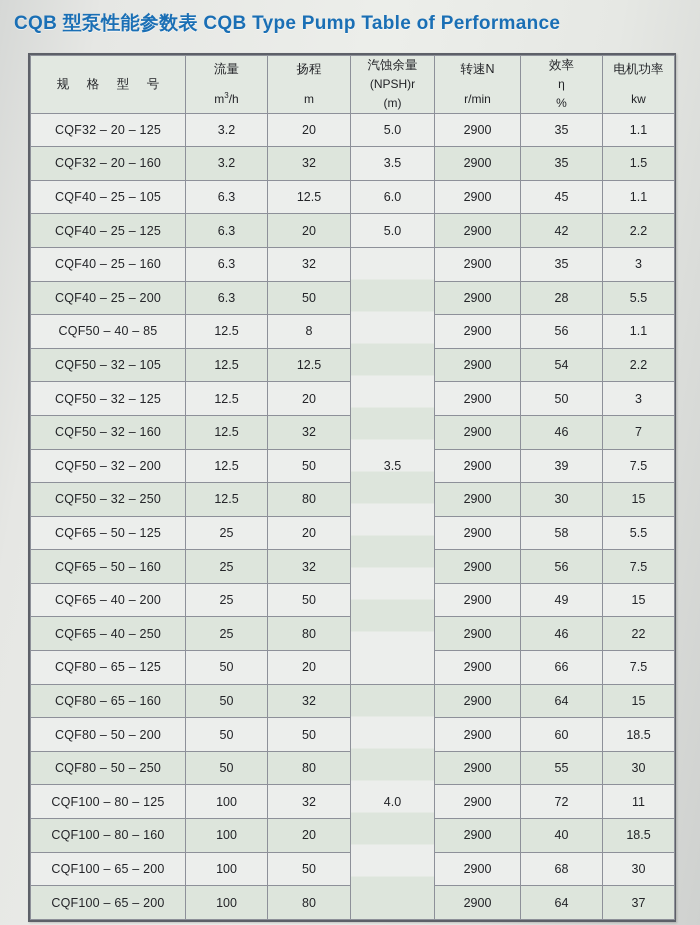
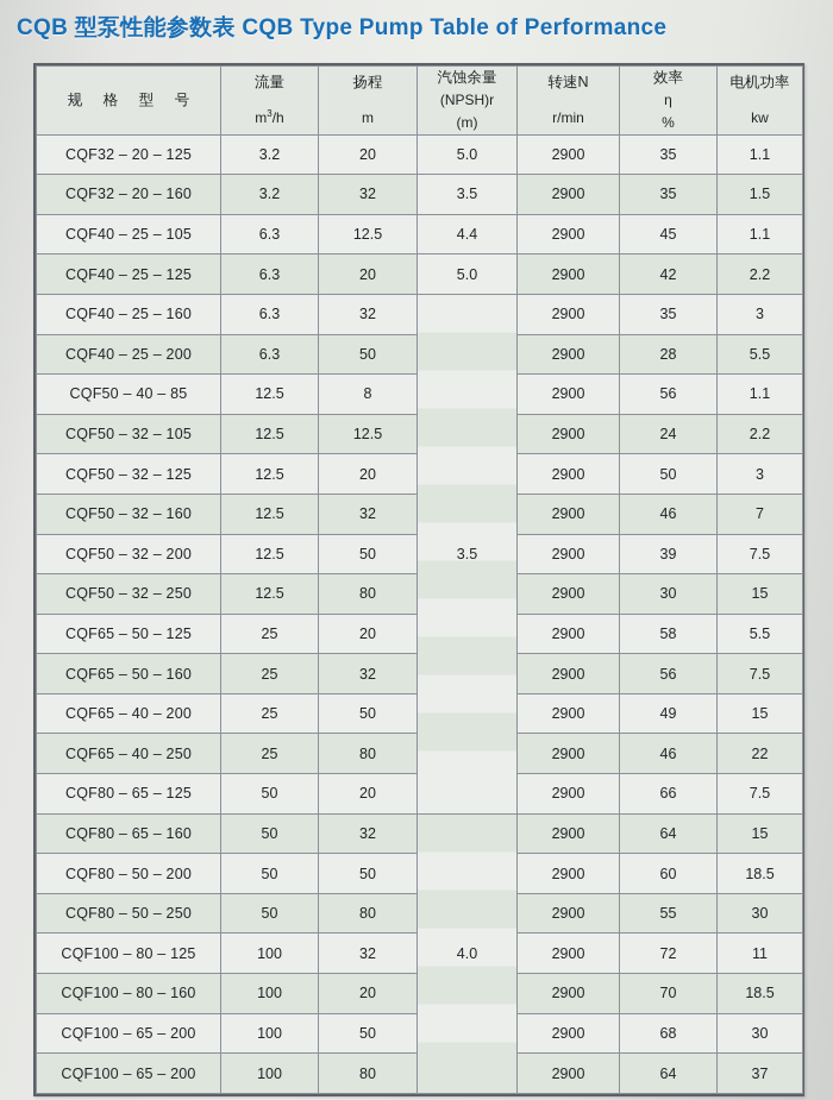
  CQB 型泵性能参数表 CQB Type Pump Table of Performance
  规 格 型 号	流量 m3/h	扬程 m	汽蚀余量 (NPSH)r (m)	转速N r/min	效率 η %	电机功率 kw
  CQF32 – 20 – 125	3.2	20	5.0	2900	35	1.1
  CQF32 – 20 – 160	3.2	32	3.5	2900	35	1.5
- CQF40 – 25 – 105	6.3	12.5	6.0	2900	45	1.1
+ CQF40 – 25 – 105	6.3	12.5	4.4	2900	45	1.1
  CQF40 – 25 – 125	6.3	20	5.0	2900	42	2.2
  CQF40 – 25 – 160	6.3	32	3.5	2900	35	3
  CQF40 – 25 – 200	6.3	50	2900	28	5.5
  CQF50 – 40 – 85	12.5	8	2900	56	1.1
- CQF50 – 32 – 105	12.5	12.5	2900	54	2.2
+ CQF50 – 32 – 105	12.5	12.5	2900	24	2.2
  CQF50 – 32 – 125	12.5	20	2900	50	3
  CQF50 – 32 – 160	12.5	32	2900	46	7
  CQF50 – 32 – 200	12.5	50	2900	39	7.5
  CQF50 – 32 – 250	12.5	80	2900	30	15
  CQF65 – 50 – 125	25	20	2900	58	5.5
  CQF65 – 50 – 160	25	32	2900	56	7.5
  CQF65 – 40 – 200	25	50	2900	49	15
  CQF65 – 40 – 250	25	80	2900	46	22
  CQF80 – 65 – 125	50	20	2900	66	7.5
  CQF80 – 65 – 160	50	32	4.0	2900	64	15
  CQF80 – 50 – 200	50	50	2900	60	18.5
  CQF80 – 50 – 250	50	80	2900	55	30
  CQF100 – 80 – 125	100	32	2900	72	11
- CQF100 – 80 – 160	100	20	2900	40	18.5
+ CQF100 – 80 – 160	100	20	2900	70	18.5
  CQF100 – 65 – 200	100	50	2900	68	30
  CQF100 – 65 – 200	100	80	2900	64	37
